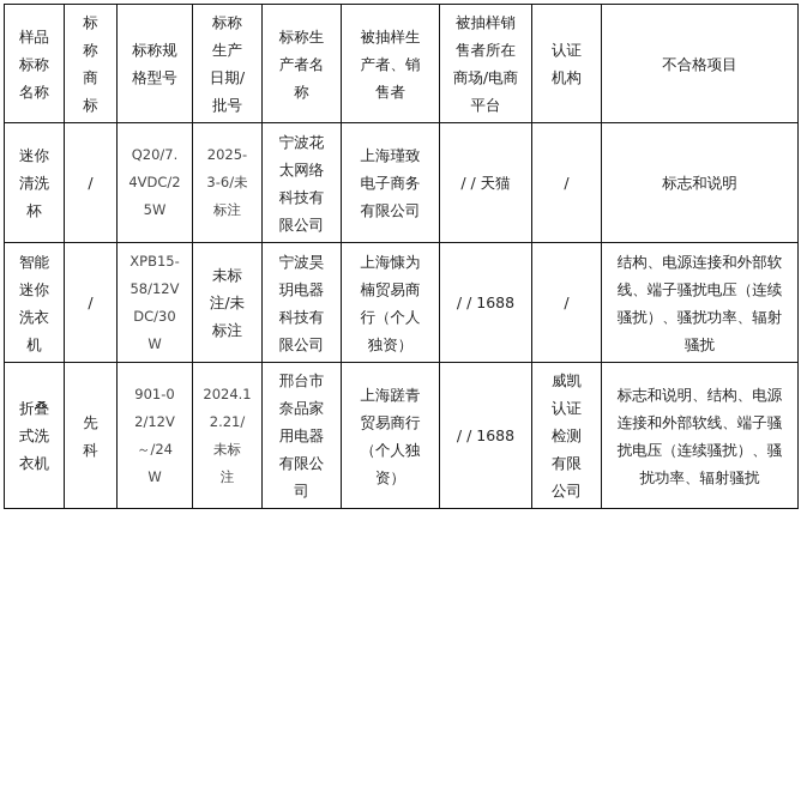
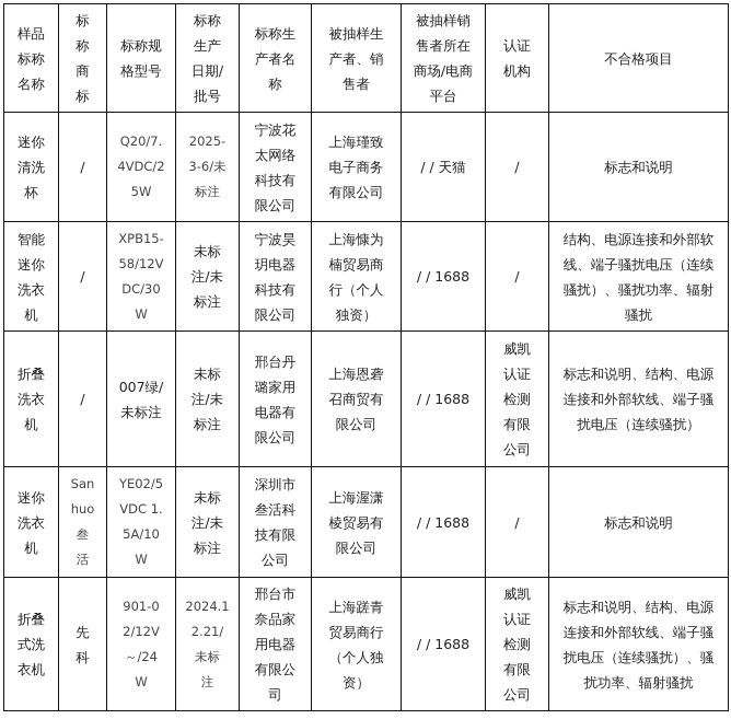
  样品标称名称	标称商标	标称规格型号	标称生产日期/批号	标称生产者名称	被抽样生产者、销售者	被抽样销售者所在商场/电商平台	认证机构	不合格项目
  迷你清洗杯	/	Q20/7.4VDC/25W	2025-3-6/未标注	宁波花太网络科技有限公司	上海瑾致电子商务有限公司	/ / 天猫	/	标志和说明
  智能迷你洗衣机	/	XPB15-58/12VDC/30W	未标注/未标注	宁波昊玥电器科技有限公司	上海慷为楠贸易商行（个人独资）	/ / 1688	/	结构、电源连接和外部软线、端子骚扰电压（连续骚扰）、骚扰功率、辐射骚扰
+ 折叠洗衣机	/	007绿/未标注	未标注/未标注	邢台丹璐家用电器有限公司	上海恩砻召商贸有限公司	/ / 1688	威凯认证检测有限公司	标志和说明、结构、电源连接和外部软线、端子骚扰电压（连续骚扰）
+ 迷你洗衣机	Sanhuo叁活	YE02/5VDC 1.5A/10W	未标注/未标注	深圳市叁活科技有限公司	上海渥潇棱贸易有限公司	/ / 1688	/	标志和说明
  折叠式洗衣机	先科	901-02/12V～/24W	2024.12.21/未标注	邢台市奈品家用电器有限公司	上海蹉青贸易商行（个人独资）	/ / 1688	威凯认证检测有限公司	标志和说明、结构、电源连接和外部软线、端子骚扰电压（连续骚扰）、骚扰功率、辐射骚扰
